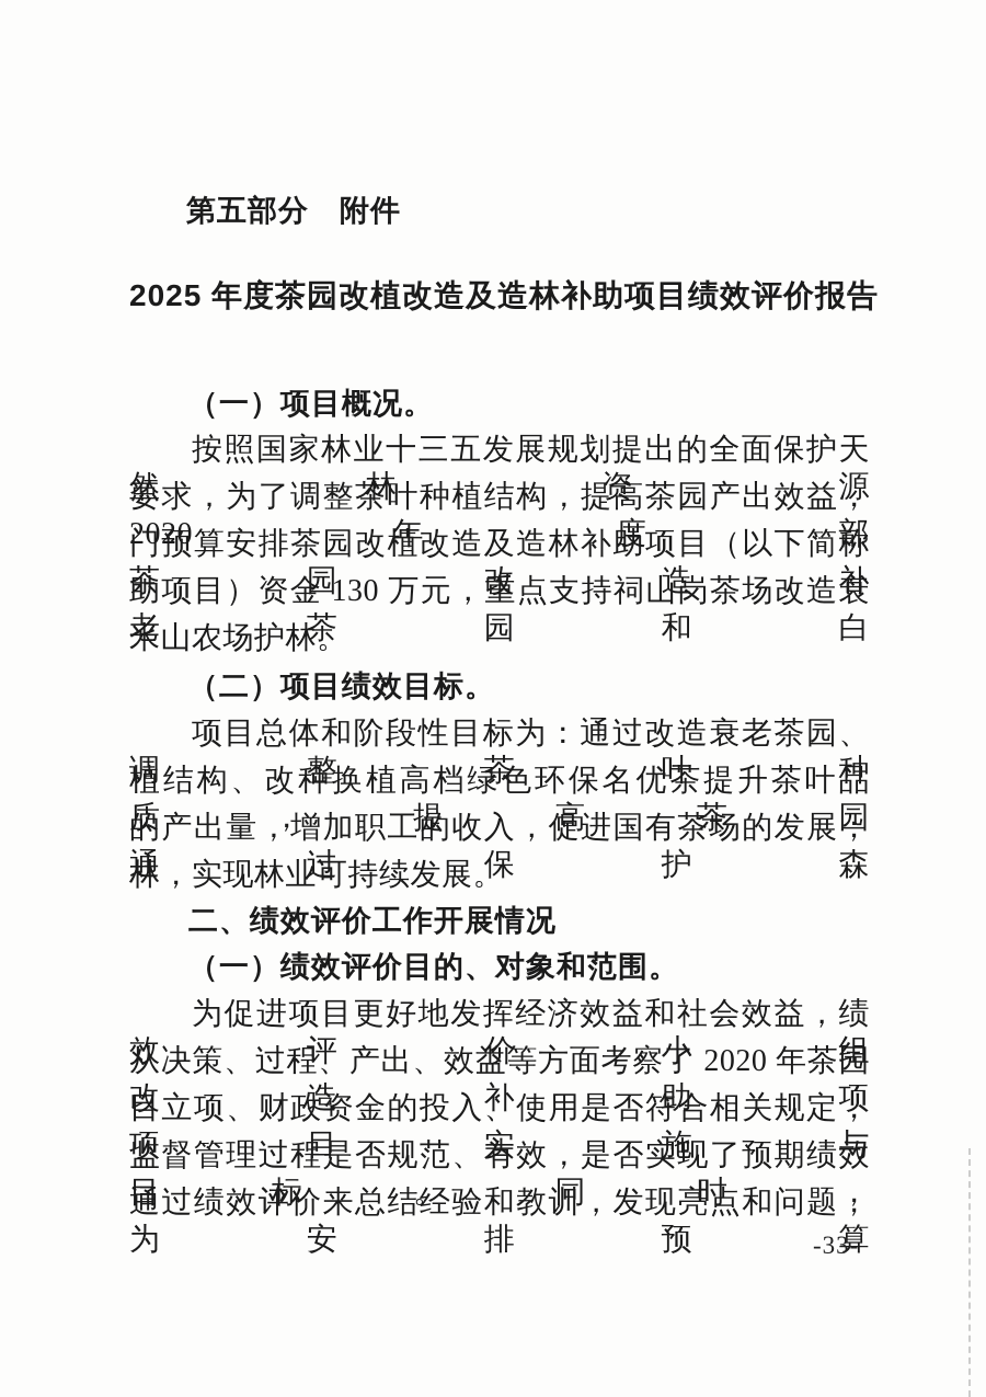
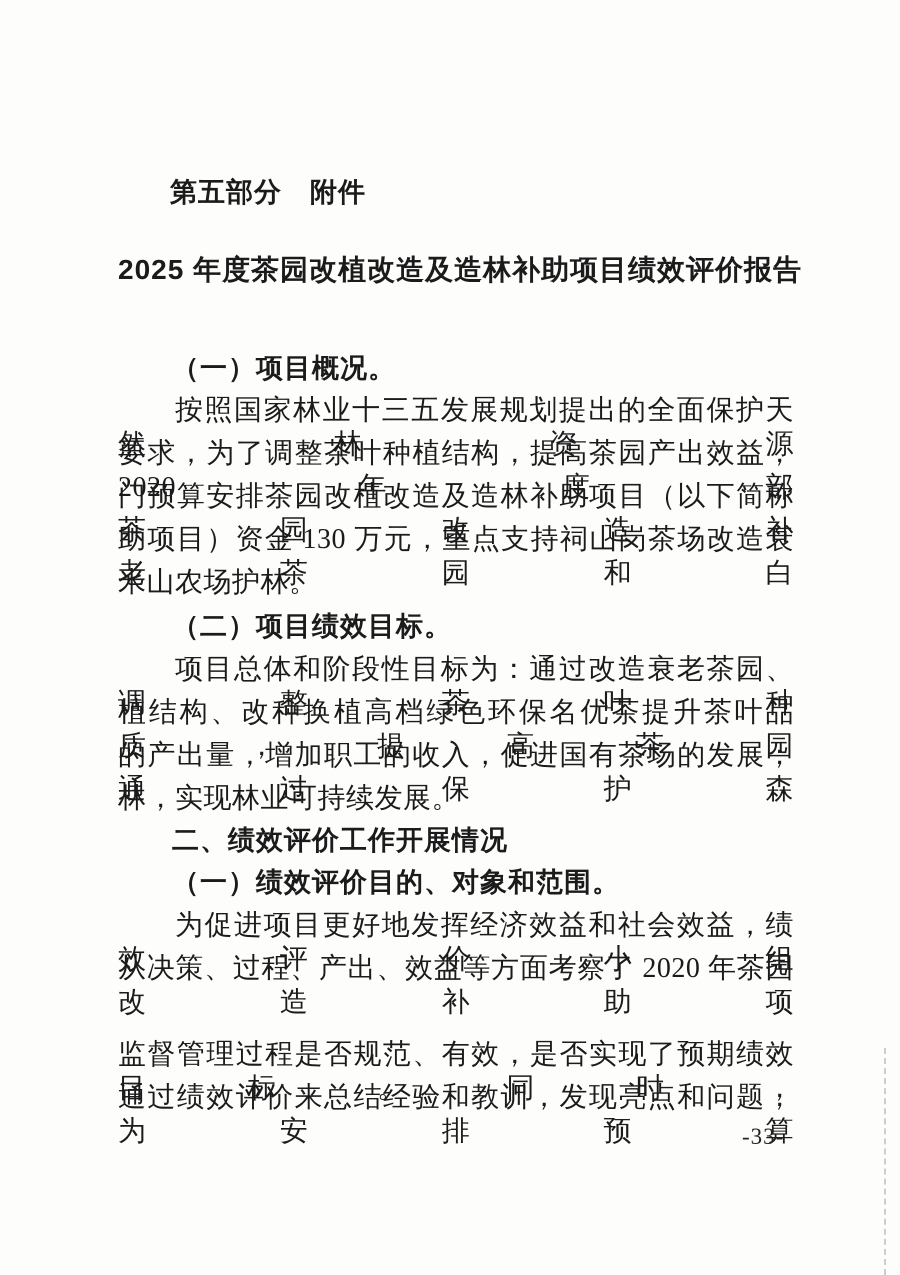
  第五部分 附件
  2025 年度茶园改植改造及造林补助项目绩效评价报告
  （一）项目概况。
  按照国家林业十三五发展规划提出的全面保护天然林资源
  要求，为了调整茶叶种植结构，提高茶园产出效益，2020 年度部
  门预算安排茶园改植改造及造林补助项目（以下简称茶园改造补
  助项目）资金 130 万元，重点支持祠山岗茶场改造衰老茶园和白
  米山农场护林。
  （二）项目绩效目标。
  项目总体和阶段性目标为：通过改造衰老茶园、调整茶叶种
  植结构、改种换植高档绿色环保名优茶提升茶叶品质，提高茶园
  的产出量，增加职工的收入，促进国有茶场的发展；通过保护森
  林，实现林业可持续发展。
  二、绩效评价工作开展情况
  （一）绩效评价目的、对象和范围。
  为促进项目更好地发挥经济效益和社会效益，绩效评价小组
  从决策、过程、产出、效益等方面考察了 2020 年茶园改造补助项
- 目立项、财政资金的投入、使用是否符合相关规定，项目实施与
  监督管理过程是否规范、有效，是否实现了预期绩效目标。同时，
  通过绩效评价来总结经验和教训，发现亮点和问题，为安排预算
  -33-
